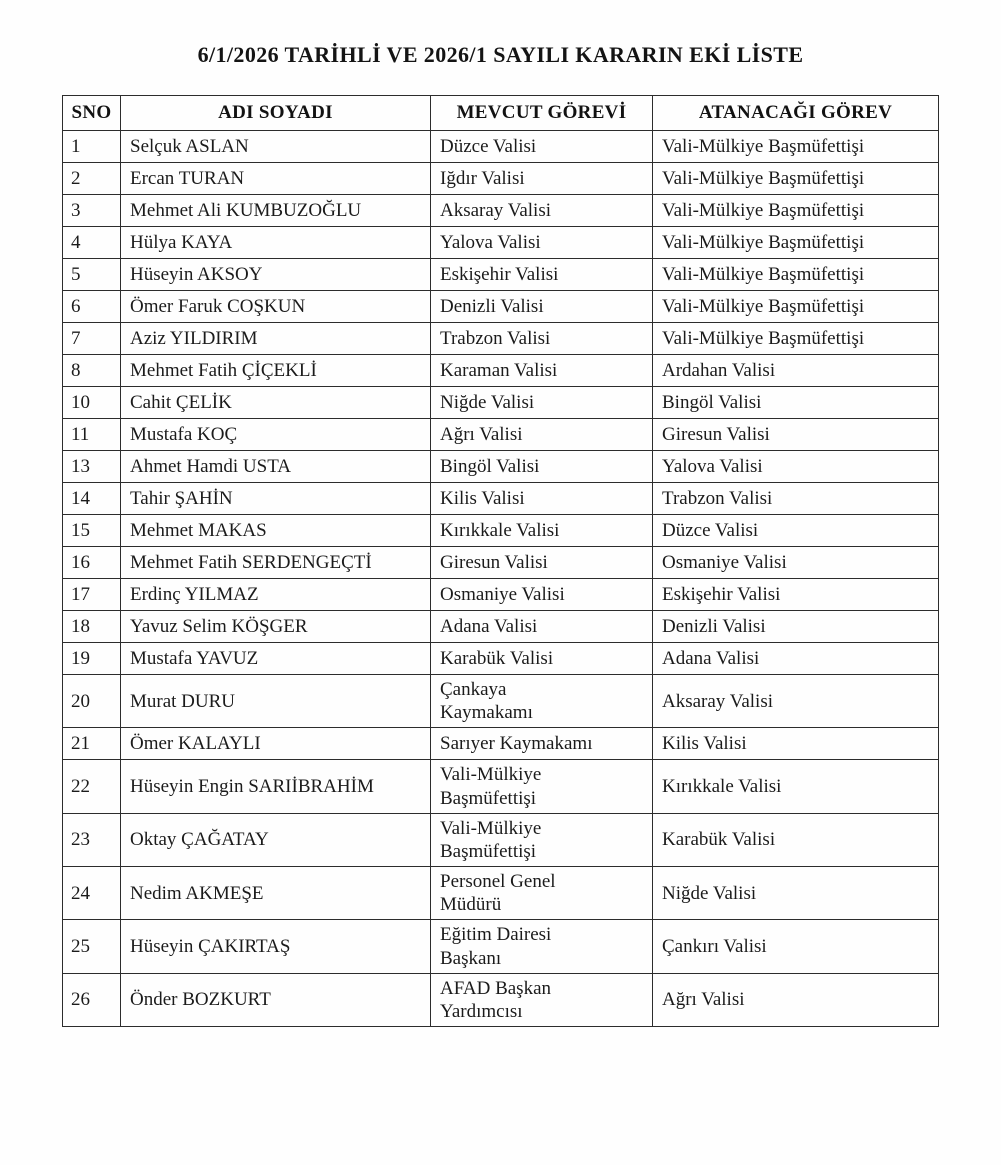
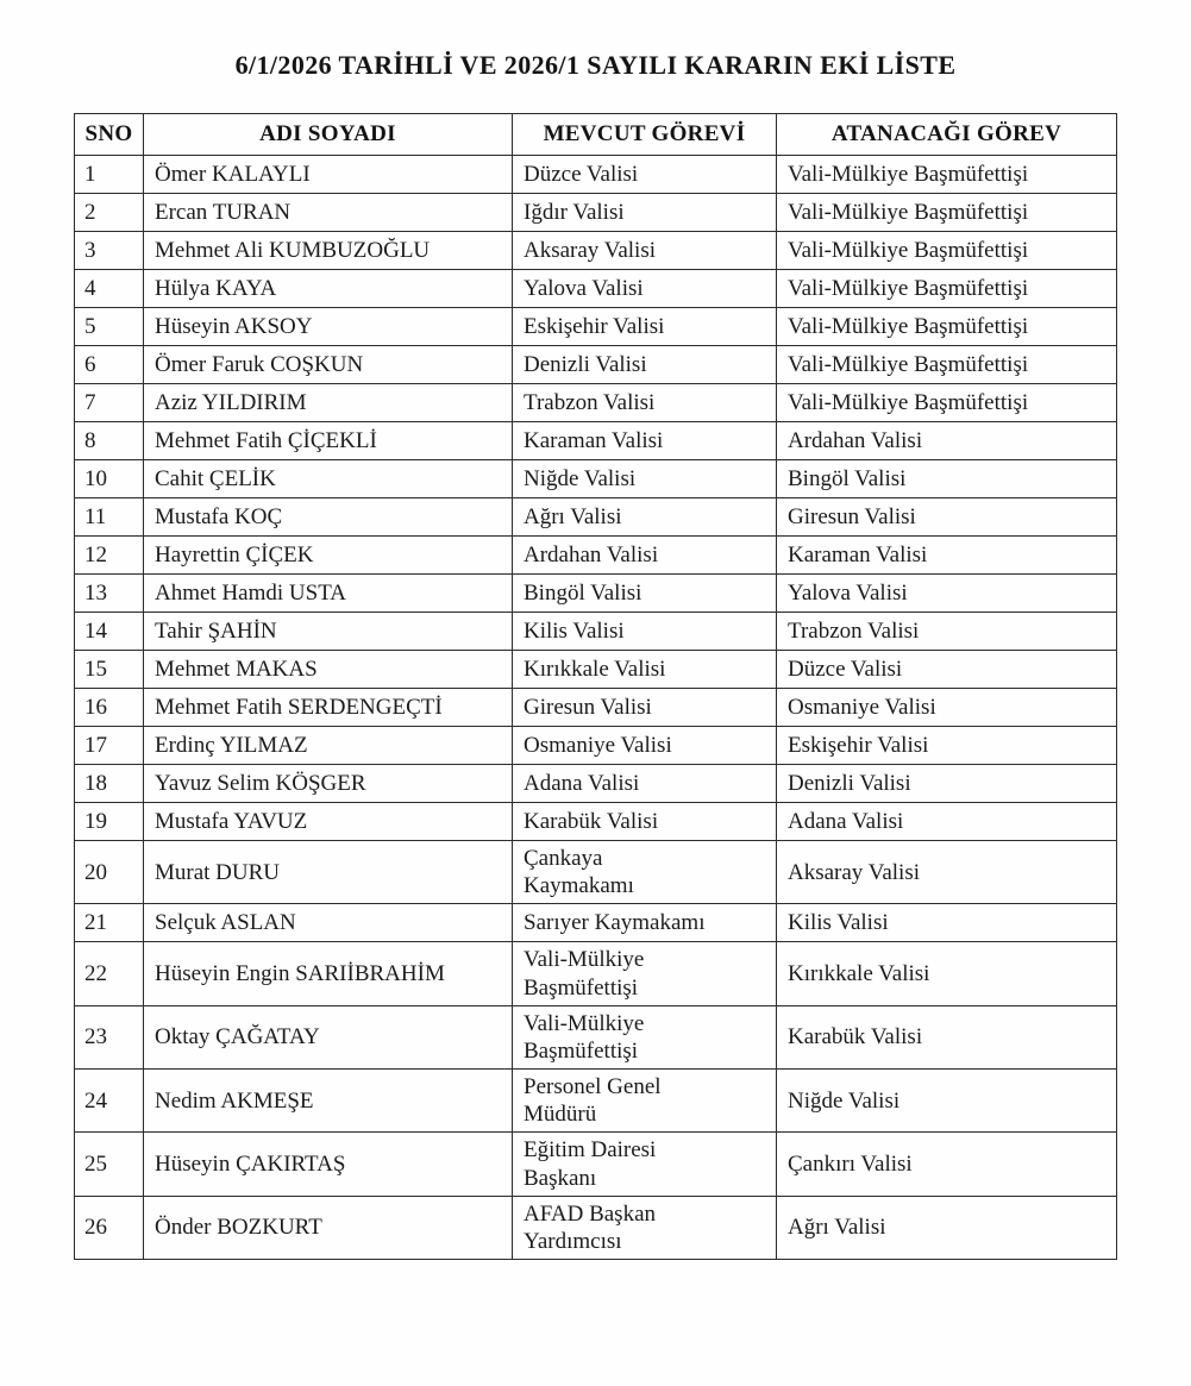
  6/1/2026 TARİHLİ VE 2026/1 SAYILI KARARIN EKİ LİSTE
  SNO	ADI SOYADI	MEVCUT GÖREVİ	ATANACAĞI GÖREV
- 1	Selçuk ASLAN	Düzce Valisi	Vali-Mülkiye Başmüfettişi
+ 1	Ömer KALAYLI	Düzce Valisi	Vali-Mülkiye Başmüfettişi
  2	Ercan TURAN	Iğdır Valisi	Vali-Mülkiye Başmüfettişi
  3	Mehmet Ali KUMBUZOĞLU	Aksaray Valisi	Vali-Mülkiye Başmüfettişi
  4	Hülya KAYA	Yalova Valisi	Vali-Mülkiye Başmüfettişi
  5	Hüseyin AKSOY	Eskişehir Valisi	Vali-Mülkiye Başmüfettişi
  6	Ömer Faruk COŞKUN	Denizli Valisi	Vali-Mülkiye Başmüfettişi
  7	Aziz YILDIRIM	Trabzon Valisi	Vali-Mülkiye Başmüfettişi
  8	Mehmet Fatih ÇİÇEKLİ	Karaman Valisi	Ardahan Valisi
  10	Cahit ÇELİK	Niğde Valisi	Bingöl Valisi
  11	Mustafa KOÇ	Ağrı Valisi	Giresun Valisi
+ 12	Hayrettin ÇİÇEK	Ardahan Valisi	Karaman Valisi
  13	Ahmet Hamdi USTA	Bingöl Valisi	Yalova Valisi
  14	Tahir ŞAHİN	Kilis Valisi	Trabzon Valisi
  15	Mehmet MAKAS	Kırıkkale Valisi	Düzce Valisi
  16	Mehmet Fatih SERDENGEÇTİ	Giresun Valisi	Osmaniye Valisi
  17	Erdinç YILMAZ	Osmaniye Valisi	Eskişehir Valisi
  18	Yavuz Selim KÖŞGER	Adana Valisi	Denizli Valisi
  19	Mustafa YAVUZ	Karabük Valisi	Adana Valisi
  20	Murat DURU	Çankaya Kaymakamı	Aksaray Valisi
- 21	Ömer KALAYLI	Sarıyer Kaymakamı	Kilis Valisi
+ 21	Selçuk ASLAN	Sarıyer Kaymakamı	Kilis Valisi
  22	Hüseyin Engin SARIİBRAHİM	Vali-Mülkiye Başmüfettişi	Kırıkkale Valisi
  23	Oktay ÇAĞATAY	Vali-Mülkiye Başmüfettişi	Karabük Valisi
  24	Nedim AKMEŞE	Personel Genel Müdürü	Niğde Valisi
  25	Hüseyin ÇAKIRTAŞ	Eğitim Dairesi Başkanı	Çankırı Valisi
  26	Önder BOZKURT	AFAD Başkan Yardımcısı	Ağrı Valisi
